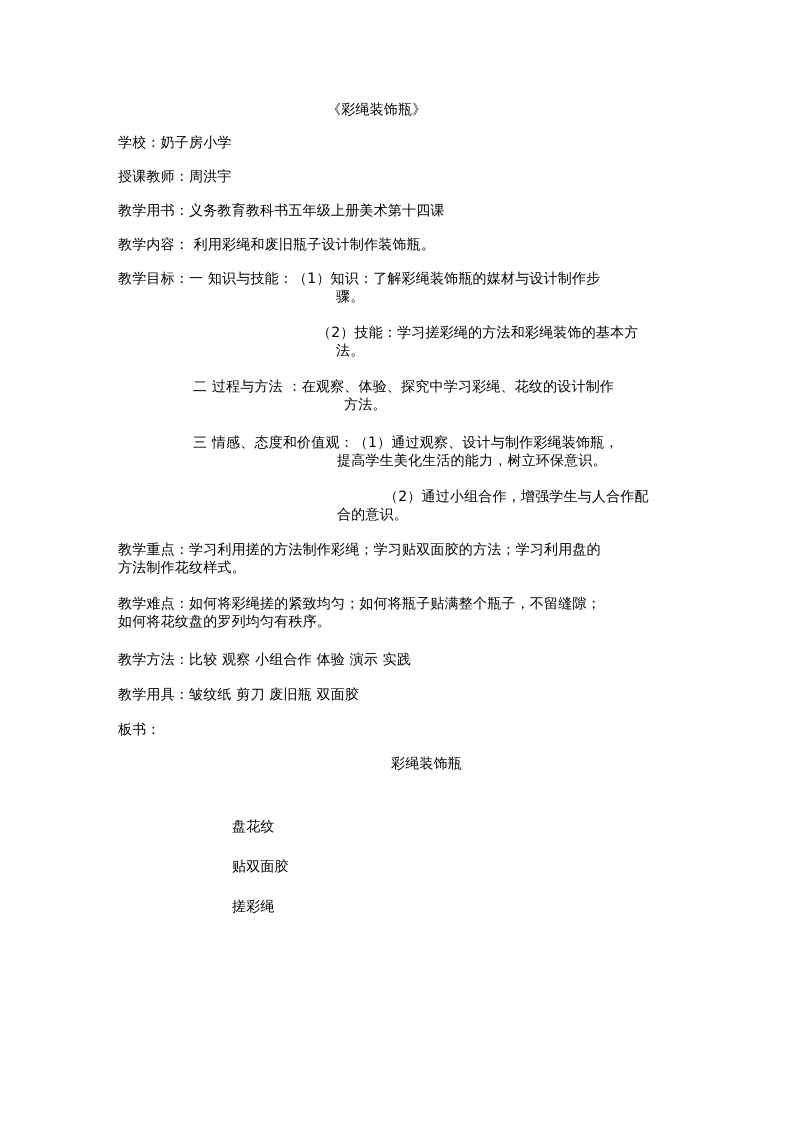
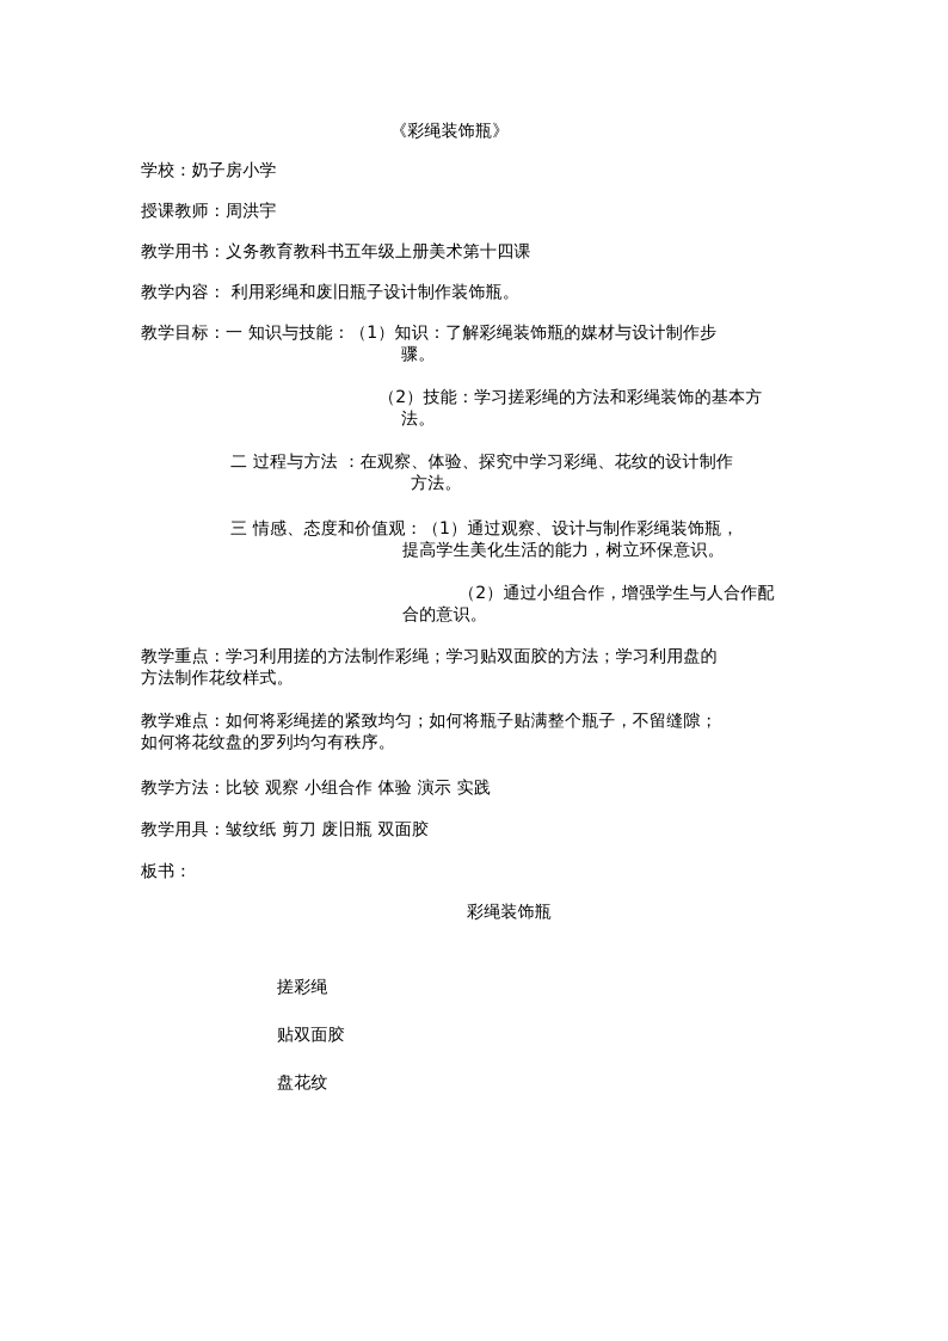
  《彩绳装饰瓶》
  学校：奶子房小学
  授课教师：周洪宇
  教学用书：义务教育教科书五年级上册美术第十四课
  教学内容： 利用彩绳和废旧瓶子设计制作装饰瓶。
  教学目标：一 知识与技能：（1）知识：了解彩绳装饰瓶的媒材与设计制作步
  骤。
  （2）技能：学习搓彩绳的方法和彩绳装饰的基本方
  法。
  二 过程与方法 ：在观察、体验、探究中学习彩绳、花纹的设计制作
  方法。
  三 情感、态度和价值观：（1）通过观察、设计与制作彩绳装饰瓶，
  提高学生美化生活的能力，树立环保意识。
  （2）通过小组合作，增强学生与人合作配
  合的意识。
  教学重点：学习利用搓的方法制作彩绳；学习贴双面胶的方法；学习利用盘的
  方法制作花纹样式。
  教学难点：如何将彩绳搓的紧致均匀；如何将瓶子贴满整个瓶子，不留缝隙；
  如何将花纹盘的罗列均匀有秩序。
  教学方法：比较 观察 小组合作 体验 演示 实践
  教学用具：皱纹纸 剪刀 废旧瓶 双面胶
  板书：
  彩绳装饰瓶
- 盘花纹
+ 搓彩绳
  贴双面胶
- 搓彩绳
+ 盘花纹
